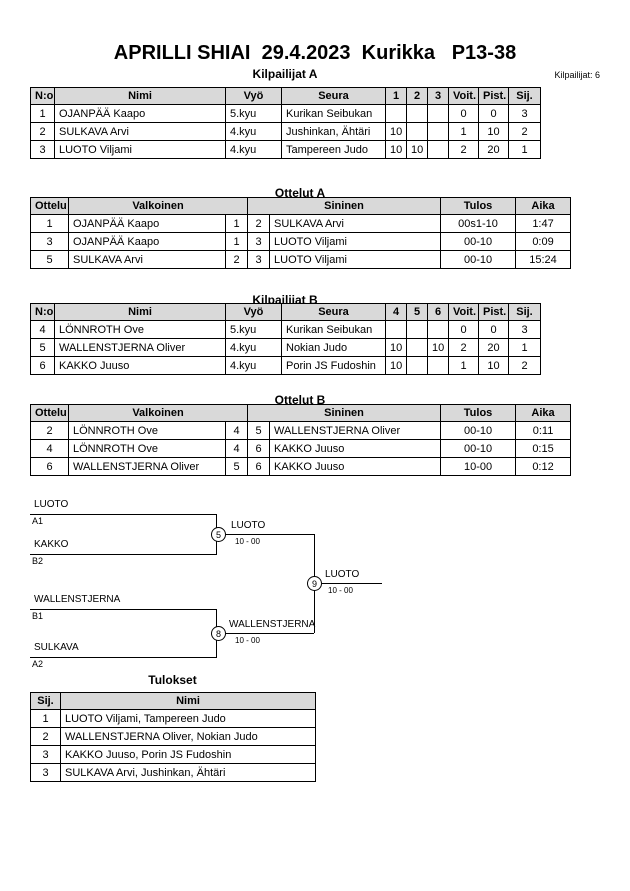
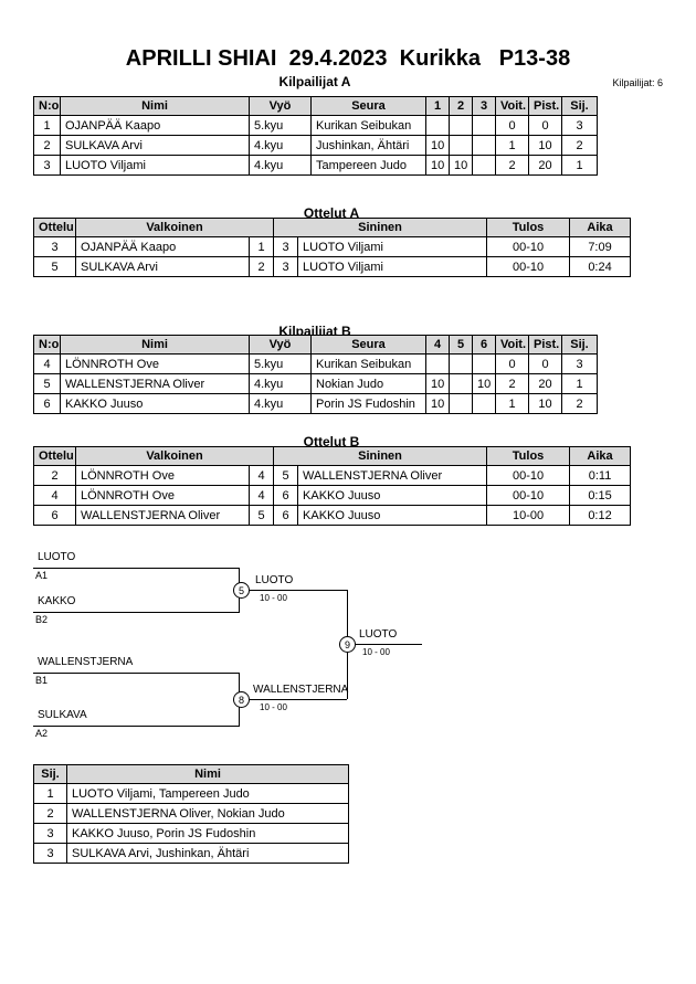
  APRILLI SHIAI 29.4.2023 Kurikka P13-38
  Kilpailijat: 6
  Kilpailijat A
  N:o	Nimi	Vyö	Seura	1	2	3	Voit.	Pist.	Sij.
  1	OJANPÄÄ Kaapo	5.kyu	Kurikan Seibukan				0	0	3
  2	SULKAVA Arvi	4.kyu	Jushinkan, Ähtäri	10			1	10	2
  3	LUOTO Viljami	4.kyu	Tampereen Judo	10	10		2	20	1
  Ottelut A
  Ottelu	Valkoinen	Sininen	Tulos	Aika
- 1	OJANPÄÄ Kaapo	1	2	SULKAVA Arvi	00s1-10	1:47
- 3	OJANPÄÄ Kaapo	1	3	LUOTO Viljami	00-10	0:09
+ 3	OJANPÄÄ Kaapo	1	3	LUOTO Viljami	00-10	7:09
- 5	SULKAVA Arvi	2	3	LUOTO Viljami	00-10	15:24
+ 5	SULKAVA Arvi	2	3	LUOTO Viljami	00-10	0:24
  Kilpailijat B
  N:o	Nimi	Vyö	Seura	4	5	6	Voit.	Pist.	Sij.
  4	LÖNNROTH Ove	5.kyu	Kurikan Seibukan				0	0	3
  5	WALLENSTJERNA Oliver	4.kyu	Nokian Judo	10		10	2	20	1
  6	KAKKO Juuso	4.kyu	Porin JS Fudoshin	10			1	10	2
  Ottelut B
  Ottelu	Valkoinen	Sininen	Tulos	Aika
  2	LÖNNROTH Ove	4	5	WALLENSTJERNA Oliver	00-10	0:11
  4	LÖNNROTH Ove	4	6	KAKKO Juuso	00-10	0:15
  6	WALLENSTJERNA Oliver	5	6	KAKKO Juuso	10-00	0:12
  LUOTO
  A1
  KAKKO
  B2
  5
  LUOTO
  10 - 00
  WALLENSTJERNA
  B1
  SULKAVA
  A2
  8
  WALLENSTJERNA
  10 - 00
  9
  LUOTO
  10 - 00
- Tulokset
  Sij.	Nimi
  1	LUOTO Viljami, Tampereen Judo
  2	WALLENSTJERNA Oliver, Nokian Judo
  3	KAKKO Juuso, Porin JS Fudoshin
  3	SULKAVA Arvi, Jushinkan, Ähtäri
